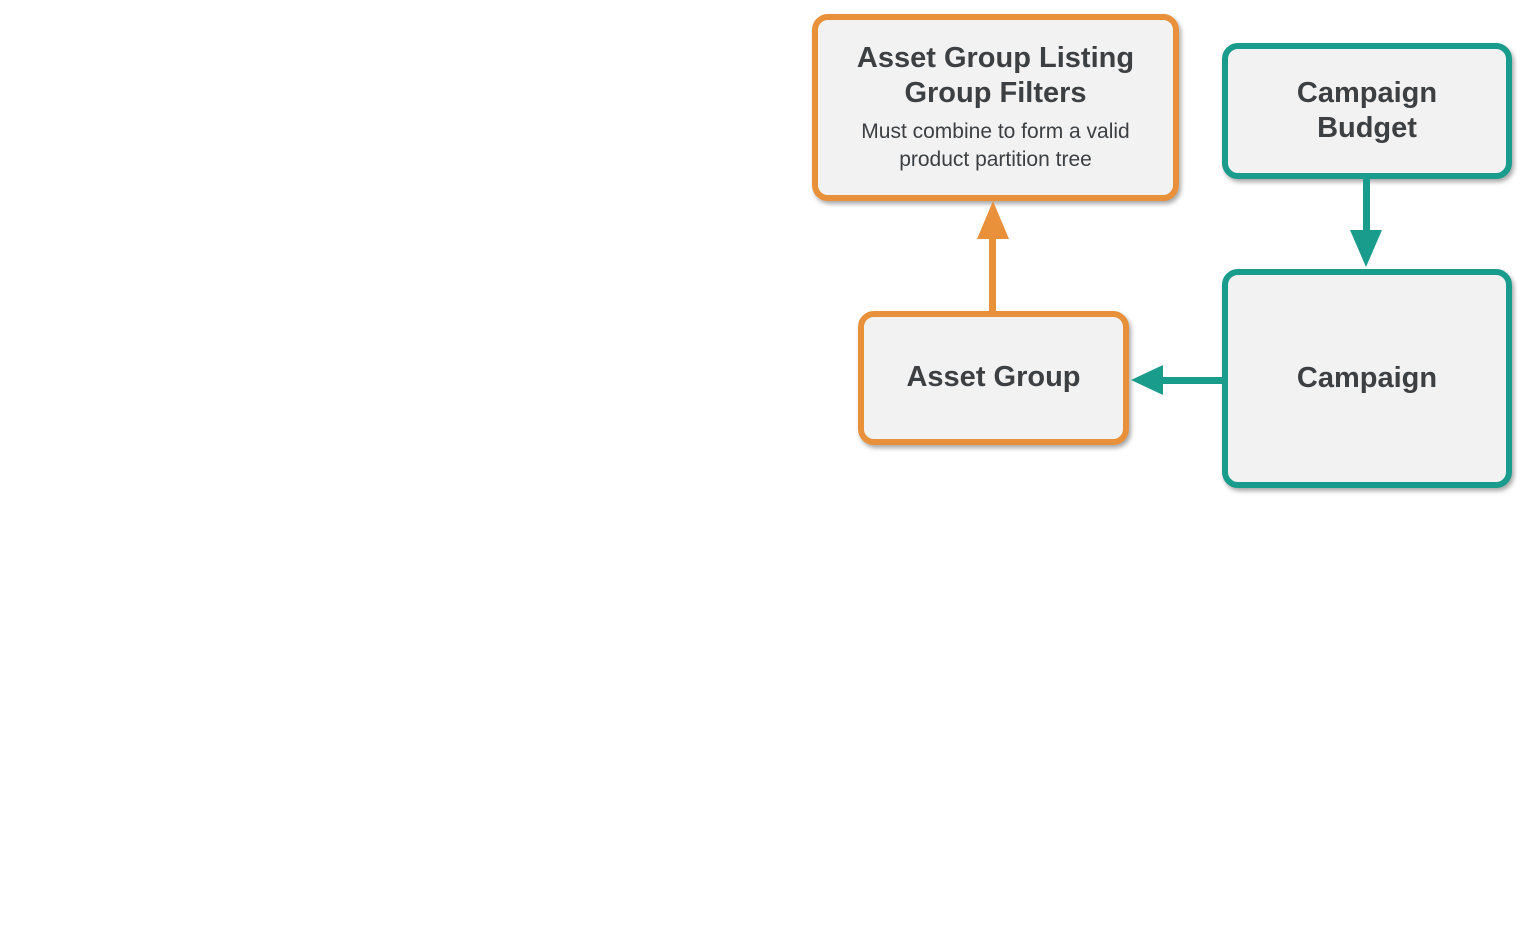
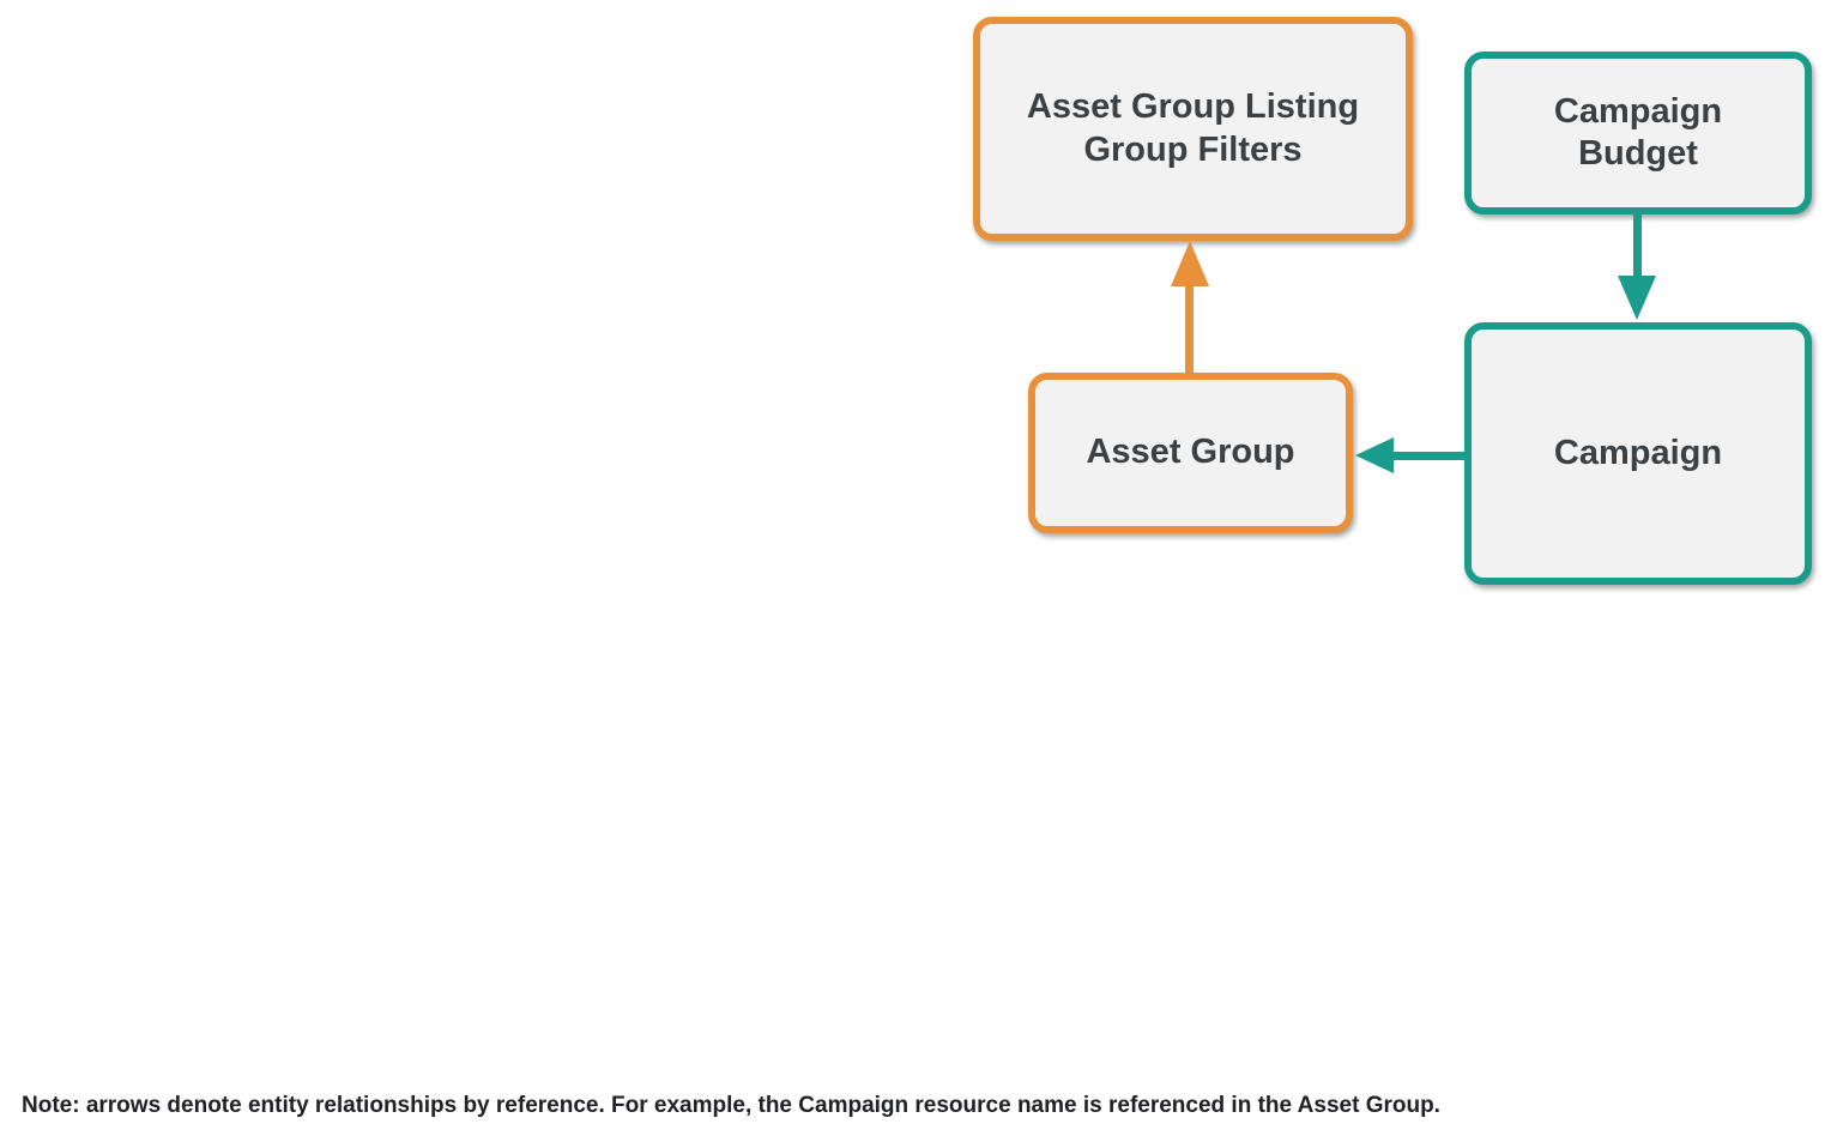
  Asset Group Listing
  Group Filters
- Must combine to form a valid
- product partition tree
  Campaign
  Budget
  Asset Group
  Campaign
+ Note: arrows denote entity relationships by reference. For example, the Campaign resource name is referenced in the Asset Group.
